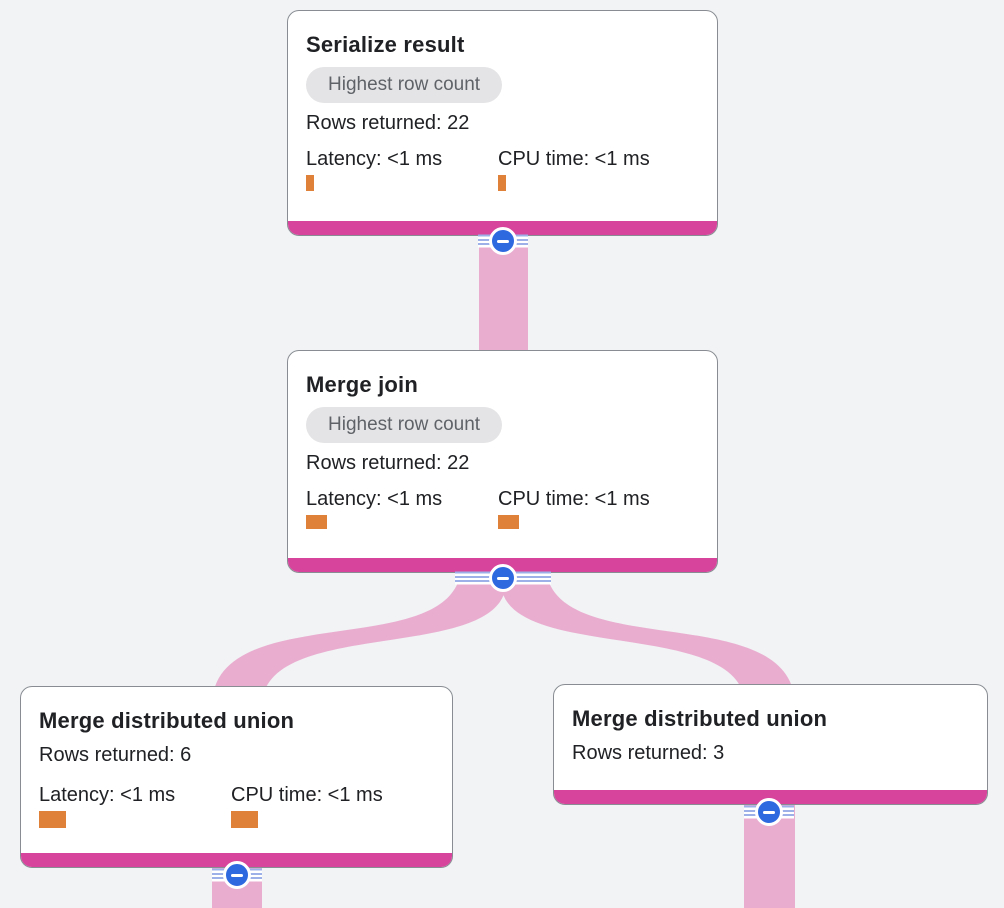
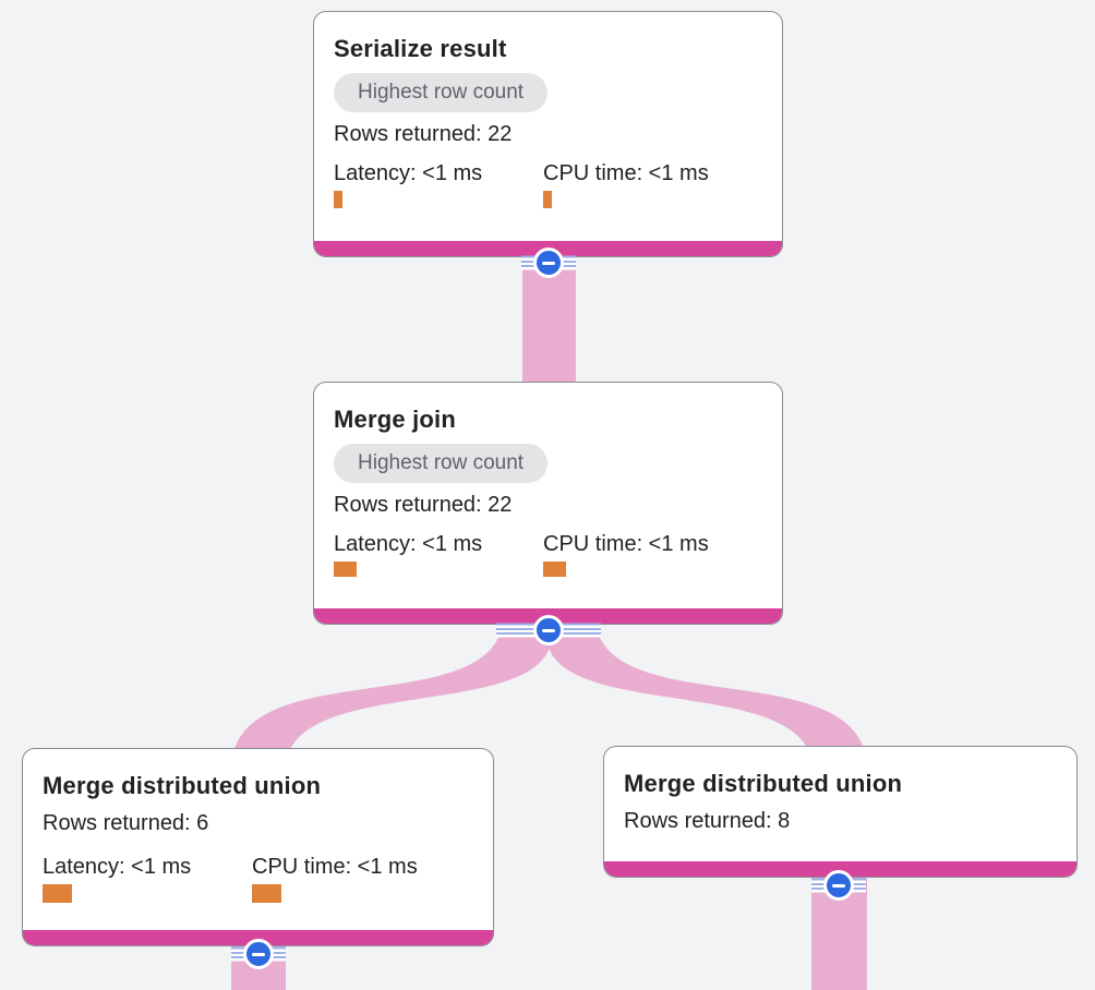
  Serialize result
  Highest row count
  Rows returned: 22
  Latency: <1 ms
  CPU time: <1 ms
  Merge join
  Highest row count
  Rows returned: 22
  Latency: <1 ms
  CPU time: <1 ms
  Merge distributed union
  Rows returned: 6
  Latency: <1 ms
  CPU time: <1 ms
  Merge distributed union
- Rows returned: 3
+ Rows returned: 8
